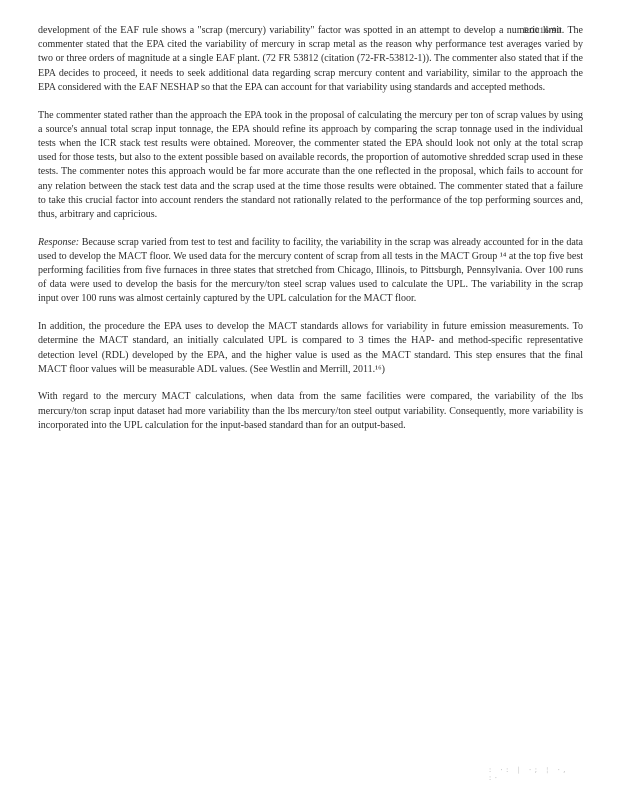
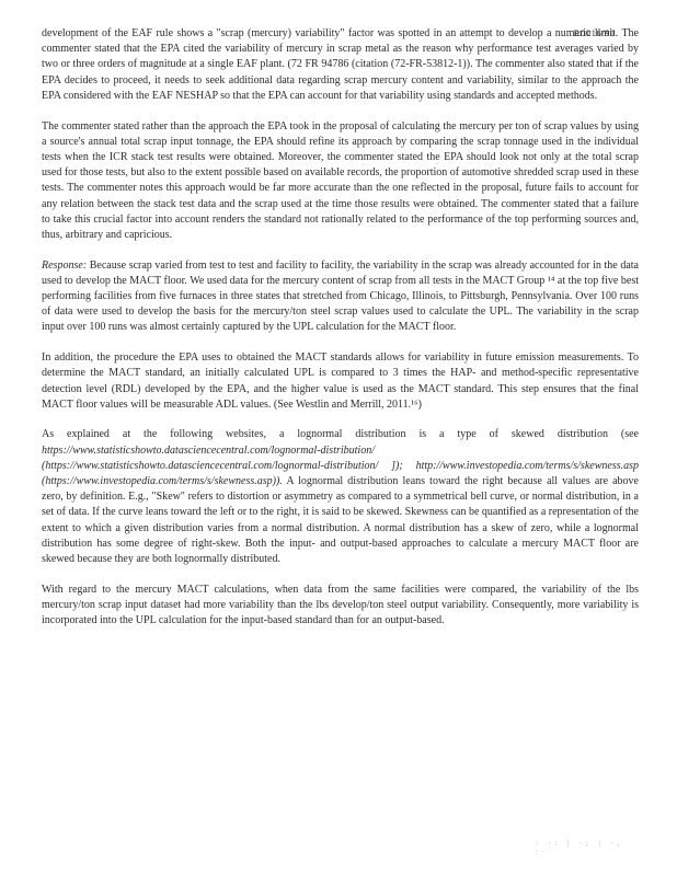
  R0016/90
- development of the EAF rule shows a "scrap (mercury) variability" factor was spotted in an attempt to develop a numeric limit. The commenter stated that the EPA cited the variability of mercury in scrap metal as the reason why performance test averages varied by two or three orders of magnitude at a single EAF plant. (72 FR 53812 (citation (72-FR-53812-1)). The commenter also stated that if the EPA decides to proceed, it needs to seek additional data regarding scrap mercury content and variability, similar to the approach the EPA considered with the EAF NESHAP so that the EPA can account for that variability using standards and accepted methods.
+ development of the EAF rule shows a "scrap (mercury) variability" factor was spotted in an attempt to develop a numeric limit. The commenter stated that the EPA cited the variability of mercury in scrap metal as the reason why performance test averages varied by two or three orders of magnitude at a single EAF plant. (72 FR 94786 (citation (72-FR-53812-1)). The commenter also stated that if the EPA decides to proceed, it needs to seek additional data regarding scrap mercury content and variability, similar to the approach the EPA considered with the EAF NESHAP so that the EPA can account for that variability using standards and accepted methods.
- The commenter stated rather than the approach the EPA took in the proposal of calculating the mercury per ton of scrap values by using a source's annual total scrap input tonnage, the EPA should refine its approach by comparing the scrap tonnage used in the individual tests when the ICR stack test results were obtained. Moreover, the commenter stated the EPA should look not only at the total scrap used for those tests, but also to the extent possible based on available records, the proportion of automotive shredded scrap used in these tests. The commenter notes this approach would be far more accurate than the one reflected in the proposal, which fails to account for any relation between the stack test data and the scrap used at the time those results were obtained. The commenter stated that a failure to take this crucial factor into account renders the standard not rationally related to the performance of the top performing sources and, thus, arbitrary and capricious.
+ The commenter stated rather than the approach the EPA took in the proposal of calculating the mercury per ton of scrap values by using a source's annual total scrap input tonnage, the EPA should refine its approach by comparing the scrap tonnage used in the individual tests when the ICR stack test results were obtained. Moreover, the commenter stated the EPA should look not only at the total scrap used for those tests, but also to the extent possible based on available records, the proportion of automotive shredded scrap used in these tests. The commenter notes this approach would be far more accurate than the one reflected in the proposal, future fails to account for any relation between the stack test data and the scrap used at the time those results were obtained. The commenter stated that a failure to take this crucial factor into account renders the standard not rationally related to the performance of the top performing sources and, thus, arbitrary and capricious.
  Response: Because scrap varied from test to test and facility to facility, the variability in the scrap was already accounted for in the data used to develop the MACT floor. We used data for the mercury content of scrap from all tests in the MACT Group ¹⁴ at the top five best performing facilities from five furnaces in three states that stretched from Chicago, Illinois, to Pittsburgh, Pennsylvania. Over 100 runs of data were used to develop the basis for the mercury/ton steel scrap values used to calculate the UPL. The variability in the scrap input over 100 runs was almost certainly captured by the UPL calculation for the MACT floor.
- In addition, the procedure the EPA uses to develop the MACT standards allows for variability in future emission measurements. To determine the MACT standard, an initially calculated UPL is compared to 3 times the HAP- and method-specific representative detection level (RDL) developed by the EPA, and the higher value is used as the MACT standard. This step ensures that the final MACT floor values will be measurable ADL values. (See Westlin and Merrill, 2011.¹⁶)
+ In addition, the procedure the EPA uses to obtained the MACT standards allows for variability in future emission measurements. To determine the MACT standard, an initially calculated UPL is compared to 3 times the HAP- and method-specific representative detection level (RDL) developed by the EPA, and the higher value is used as the MACT standard. This step ensures that the final MACT floor values will be measurable ADL values. (See Westlin and Merrill, 2011.¹⁶)
+ As explained at the following websites, a lognormal distribution is a type of skewed distribution (see https://www.statisticshowto.datasciencecentral.com/lognormal-distribution/ (https://www.statisticshowto.datasciencecentral.com/lognormal-distribution/ ]); http://www.investopedia.com/terms/s/skewness.asp (https://www.investopedia.com/terms/s/skewness.asp)). A lognormal distribution leans toward the right because all values are above zero, by definition. E.g., "Skew" refers to distortion or asymmetry as compared to a symmetrical bell curve, or normal distribution, in a set of data. If the curve leans toward the left or to the right, it is said to be skewed. Skewness can be quantified as a representation of the extent to which a given distribution varies from a normal distribution. A normal distribution has a skew of zero, while a lognormal distribution has some degree of right-skew. Both the input- and output-based approaches to calculate a mercury MACT floor are skewed because they are both lognormally distributed.
- With regard to the mercury MACT calculations, when data from the same facilities were compared, the variability of the lbs mercury/ton scrap input dataset had more variability than the lbs mercury/ton steel output variability. Consequently, more variability is incorporated into the UPL calculation for the input-based standard than for an output-based.
+ With regard to the mercury MACT calculations, when data from the same facilities were compared, the variability of the lbs mercury/ton scrap input dataset had more variability than the lbs develop/ton steel output variability. Consequently, more variability is incorporated into the UPL calculation for the input-based standard than for an output-based.
  : ·: | ·; ¦ ·, :·
